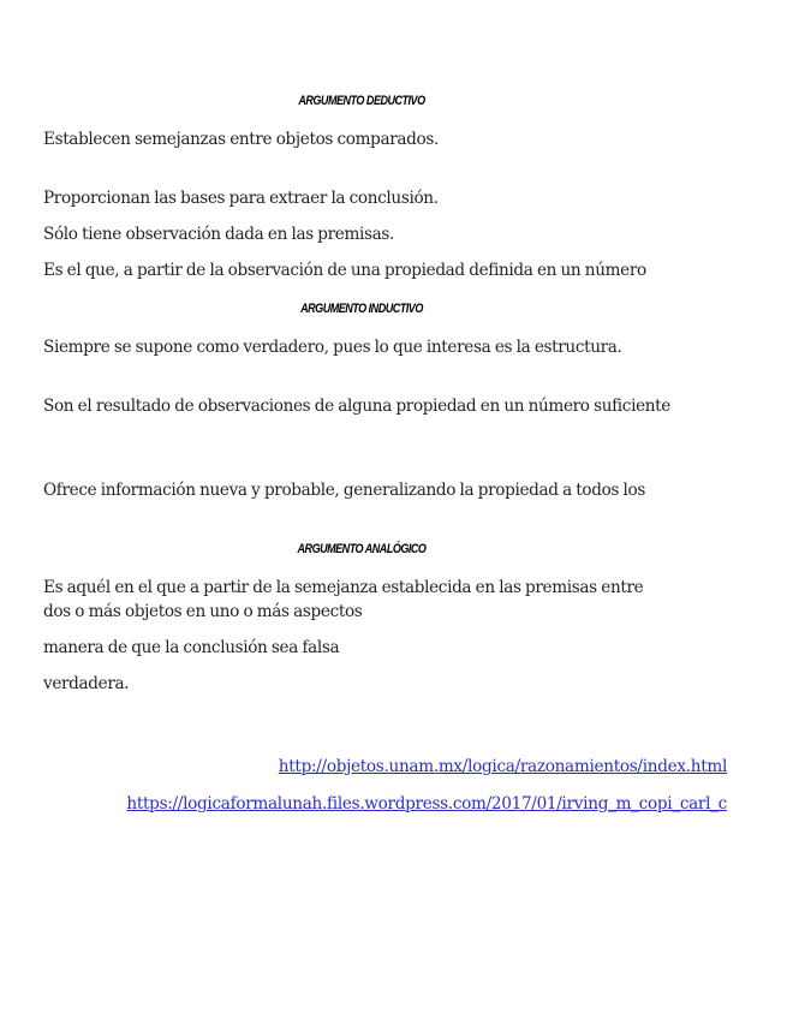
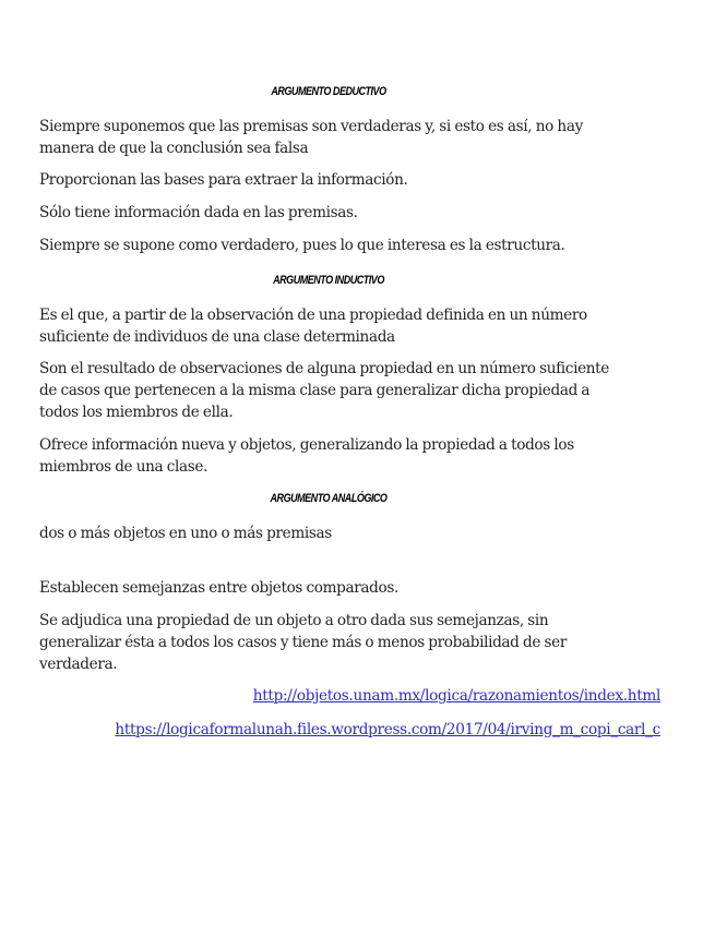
  ARGUMENTO DEDUCTIVO
+ Siempre suponemos que las premisas son verdaderas y, si esto es así, no hay
- Establecen semejanzas entre objetos comparados.
+ manera de que la conclusión sea falsa
- Proporcionan las bases para extraer la conclusión.
+ Proporcionan las bases para extraer la información.
- Sólo tiene observación dada en las premisas.
+ Sólo tiene información dada en las premisas.
- Es el que, a partir de la observación de una propiedad definida en un número
+ Siempre se supone como verdadero, pues lo que interesa es la estructura.
  ARGUMENTO INDUCTIVO
- Siempre se supone como verdadero, pues lo que interesa es la estructura.
+ Es el que, a partir de la observación de una propiedad definida en un número
+ suficiente de individuos de una clase determinada
  Son el resultado de observaciones de alguna propiedad en un número suficiente
+ de casos que pertenecen a la misma clase para generalizar dicha propiedad a
+ todos los miembros de ella.
- Ofrece información nueva y probable, generalizando la propiedad a todos los
+ Ofrece información nueva y objetos, generalizando la propiedad a todos los
+ miembros de una clase.
  ARGUMENTO ANALÓGICO
- Es aquél en el que a partir de la semejanza establecida en las premisas entre
- dos o más objetos en uno o más aspectos
+ dos o más objetos en uno o más premisas
- manera de que la conclusión sea falsa
+ Establecen semejanzas entre objetos comparados.
+ Se adjudica una propiedad de un objeto a otro dada sus semejanzas, sin
+ generalizar ésta a todos los casos y tiene más o menos probabilidad de ser
  verdadera.
  http://objetos.unam.mx/logica/razonamientos/index.html
- https://logicaformalunah.files.wordpress.com/2017/01/irving_m_copi_carl_c
+ https://logicaformalunah.files.wordpress.com/2017/04/irving_m_copi_carl_c
